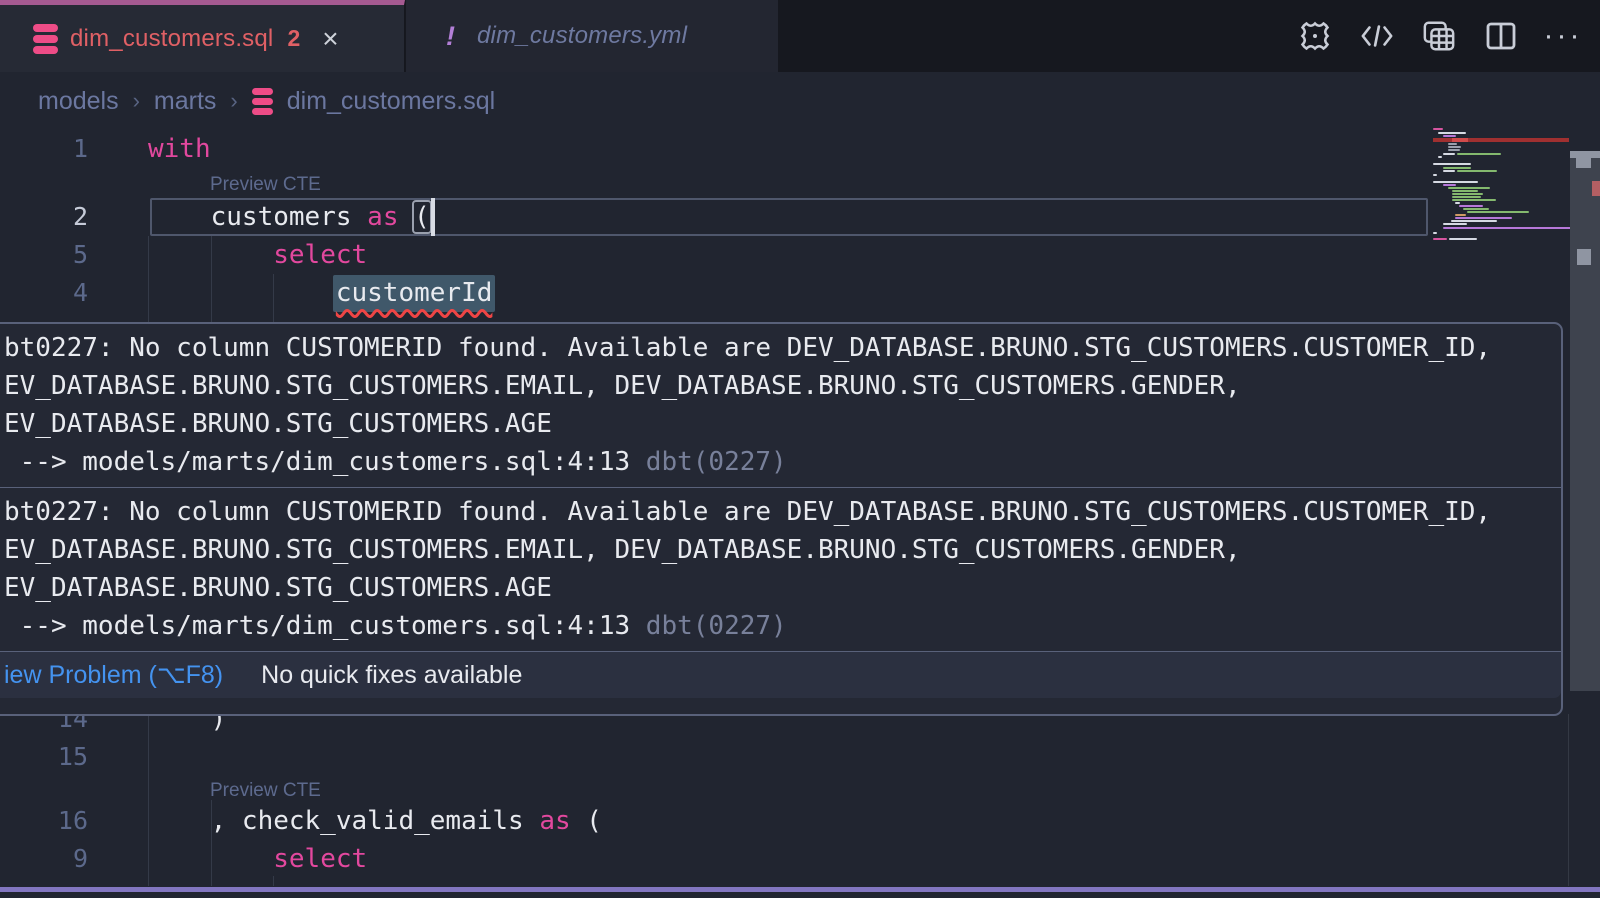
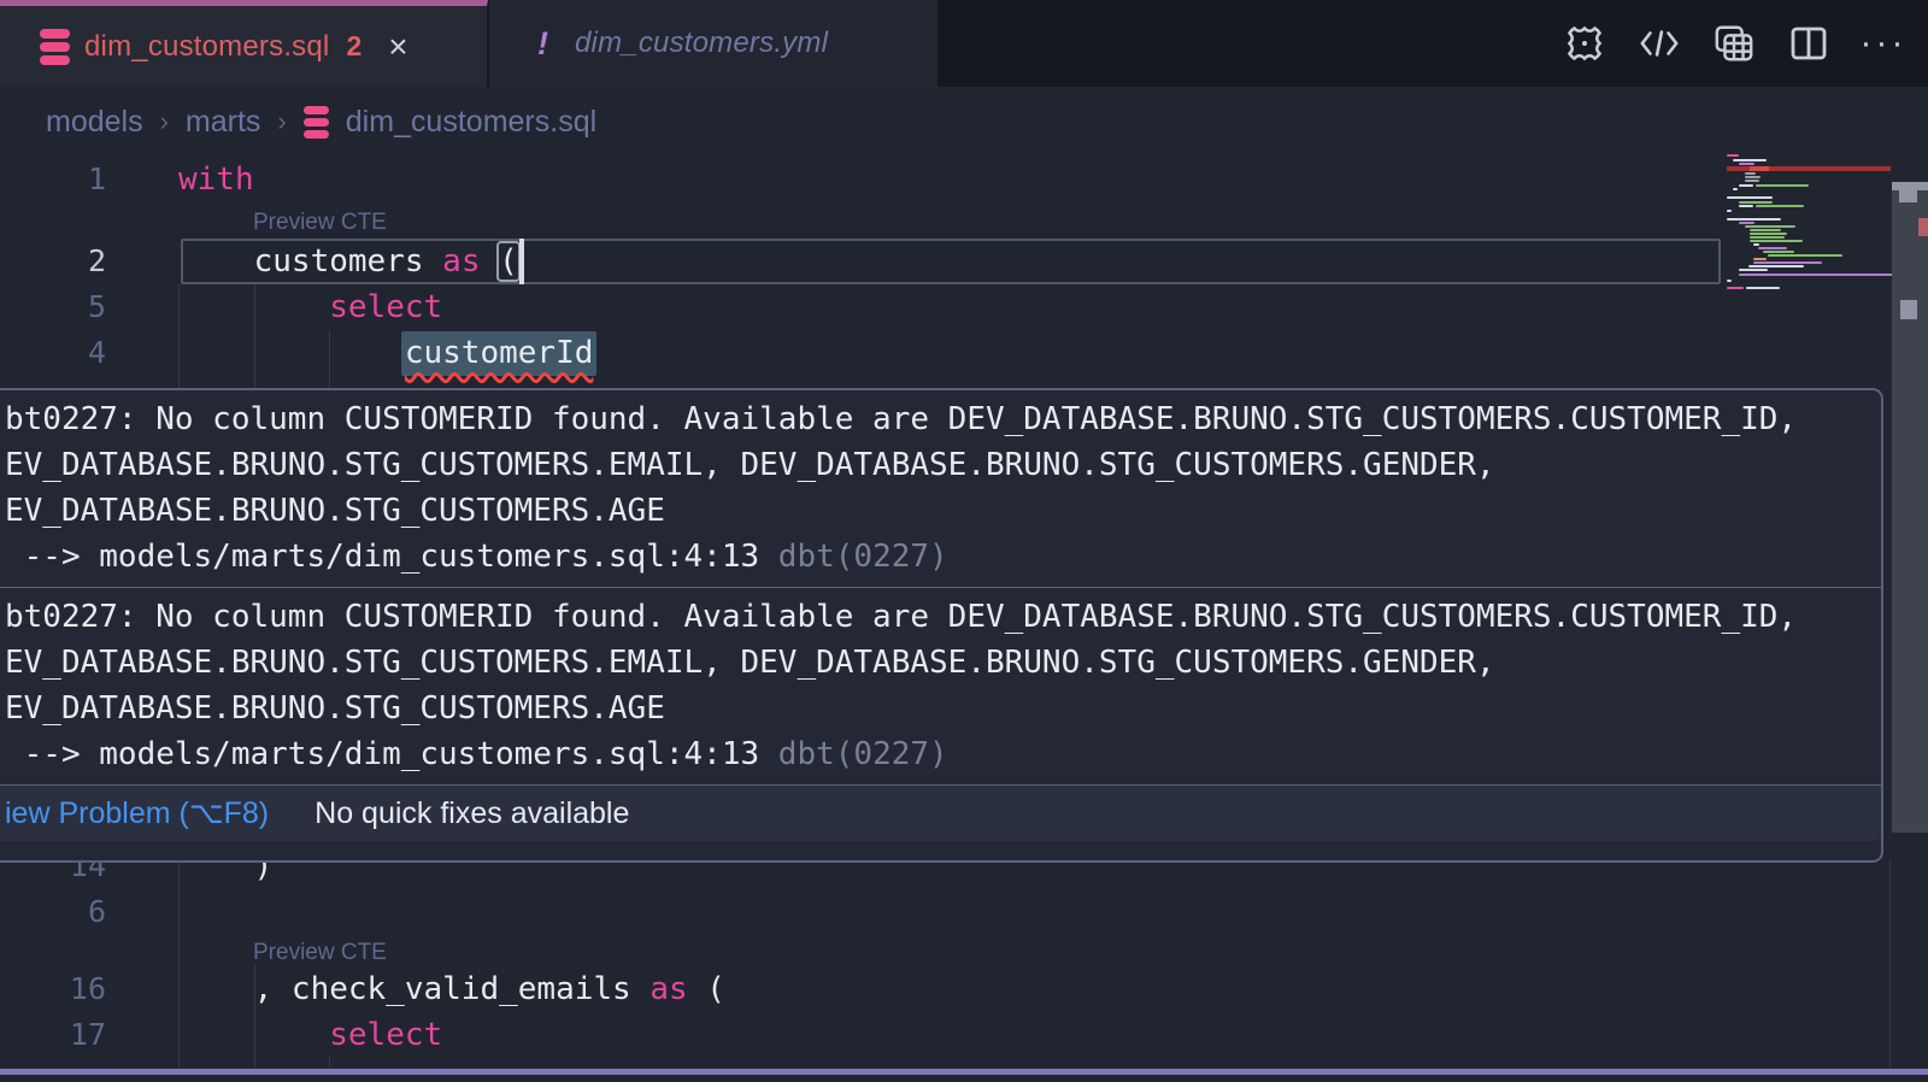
  dim_customers.sql
  2
  ×
  !
  dim_customers.yml
  ···
  models
  ›
  marts
  ›
  dim_customers.sql
  1
  with
  Preview CTE
  2
  customers as (
  5
  select
  4
  customerId
  14
  )
- 15
+ 6
  Preview CTE
  16
  , check_valid_emails as (
- 9
+ 17
  select
  bt0227: No column CUSTOMERID found. Available are DEV_DATABASE.BRUNO.STG_CUSTOMERS.CUSTOMER_ID,
  EV_DATABASE.BRUNO.STG_CUSTOMERS.EMAIL, DEV_DATABASE.BRUNO.STG_CUSTOMERS.GENDER,
  EV_DATABASE.BRUNO.STG_CUSTOMERS.AGE
  --> models/marts/dim_customers.sql:4:13 dbt(0227)
  bt0227: No column CUSTOMERID found. Available are DEV_DATABASE.BRUNO.STG_CUSTOMERS.CUSTOMER_ID,
  EV_DATABASE.BRUNO.STG_CUSTOMERS.EMAIL, DEV_DATABASE.BRUNO.STG_CUSTOMERS.GENDER,
  EV_DATABASE.BRUNO.STG_CUSTOMERS.AGE
  --> models/marts/dim_customers.sql:4:13 dbt(0227)
  iew Problem (⌥F8)
  No quick fixes available
